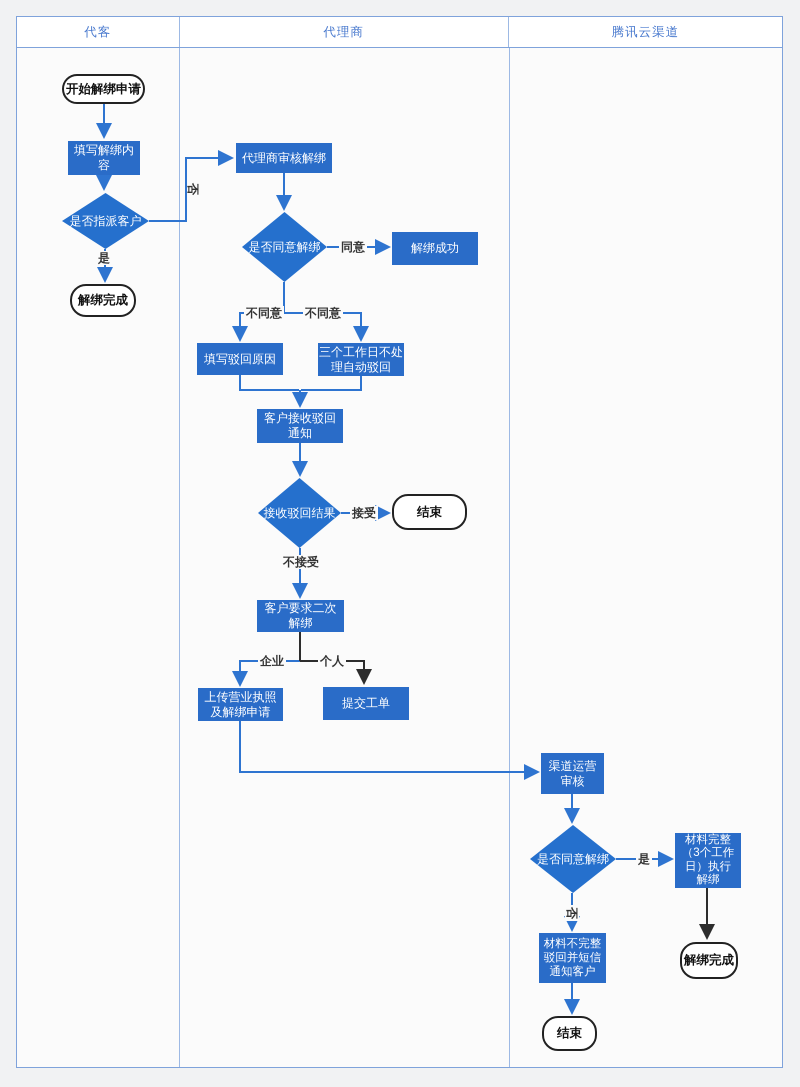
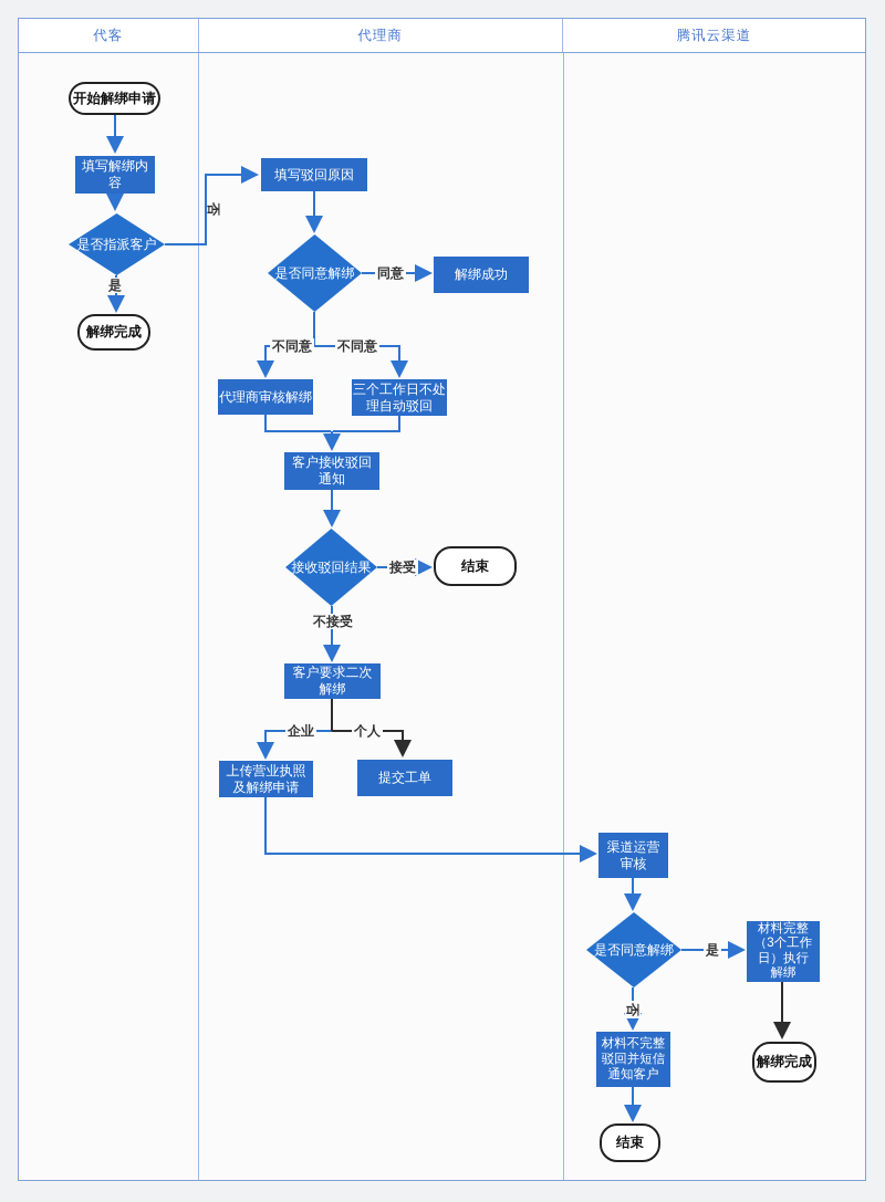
  代客
  代理商
  腾讯云渠道
  开始解绑申请
  填写解绑内
  容
  是否指派客户
  解绑完成
- 代理商审核解绑
+ 填写驳回原因
  是否同意解绑
  解绑成功
- 填写驳回原因
+ 代理商审核解绑
  三个工作日不处
  理自动驳回
  客户接收驳回
  通知
  接收驳回结果
  结束
  客户要求二次
  解绑
  上传营业执照
  及解绑申请
  提交工单
  渠道运营
  审核
  是否同意解绑
  材料完整
  （3个工作
  日）执行
  解绑
  材料不完整
  驳回并短信
  通知客户
  结束
  解绑完成
  是
  同意
  不同意
  不同意
  接受
  不接受
  企业
  个人
  是
